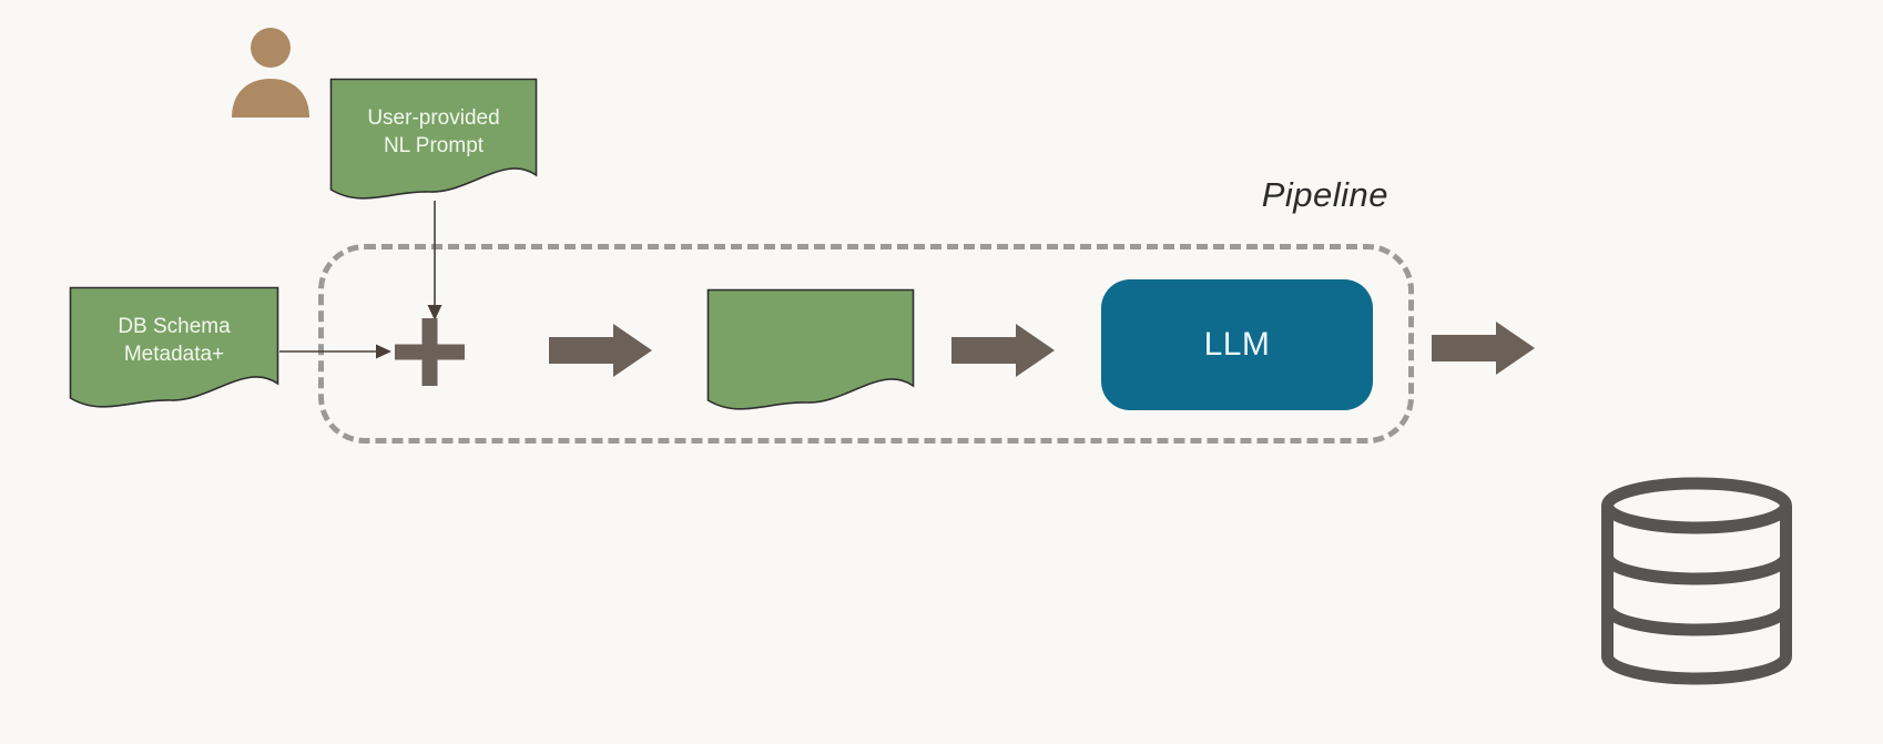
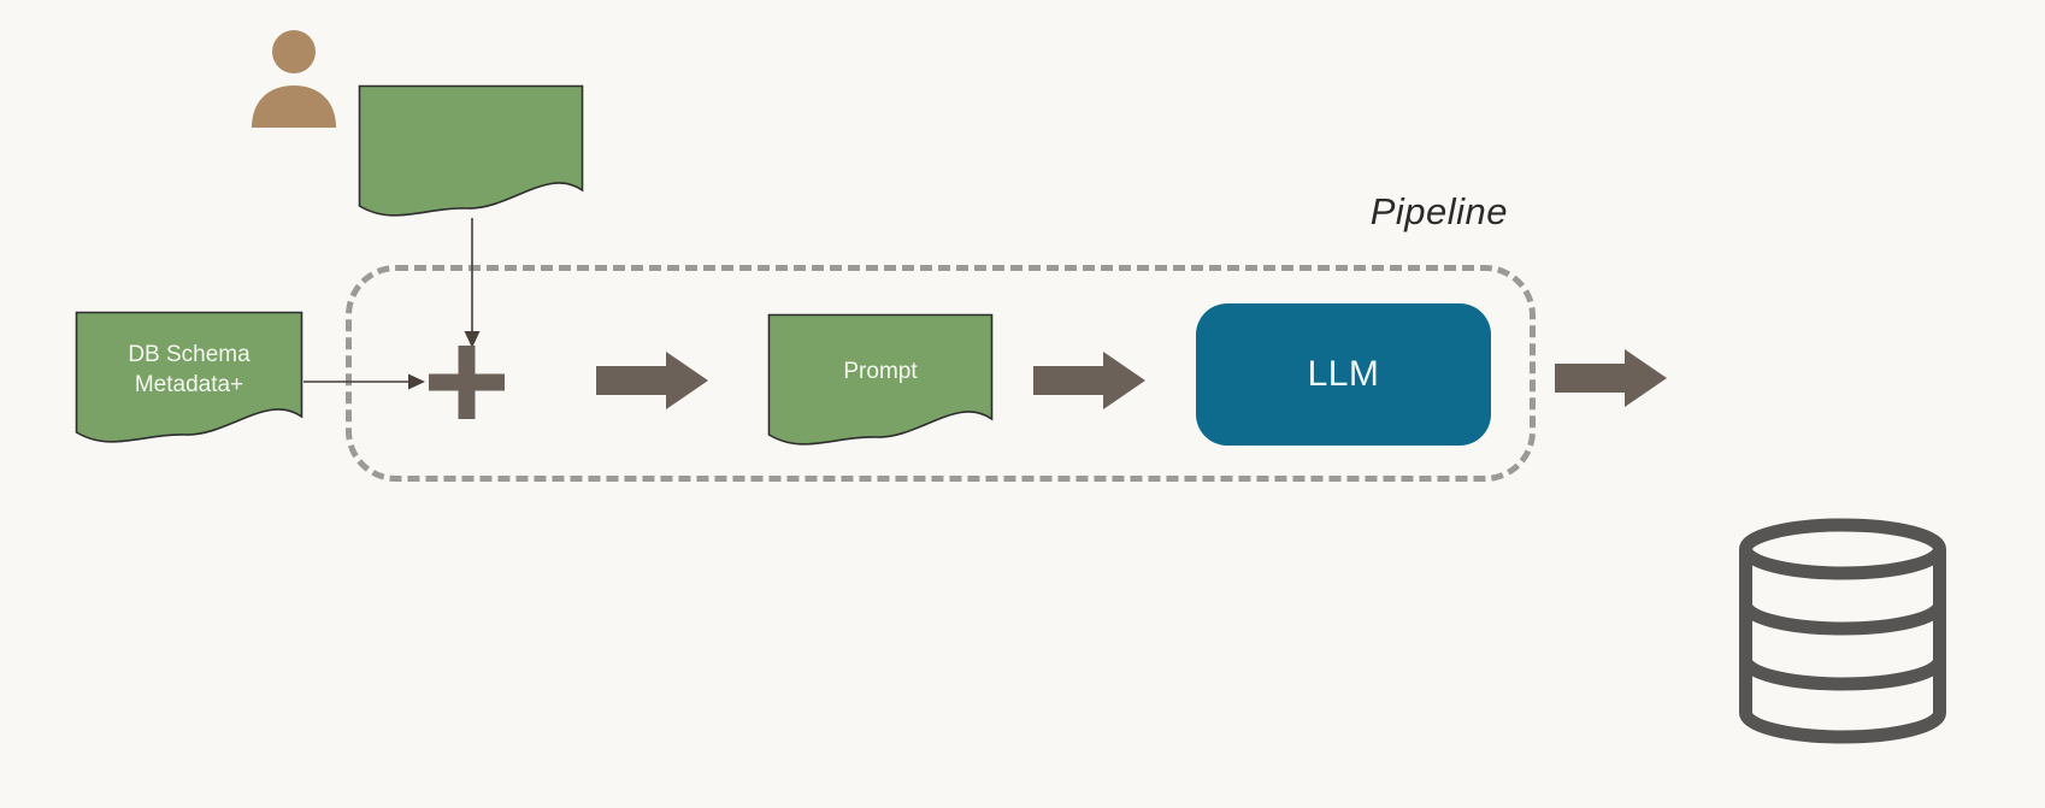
  Pipeline
- User-provided
- NL Prompt
  DB Schema
  Metadata+
+ Prompt
  LLM
